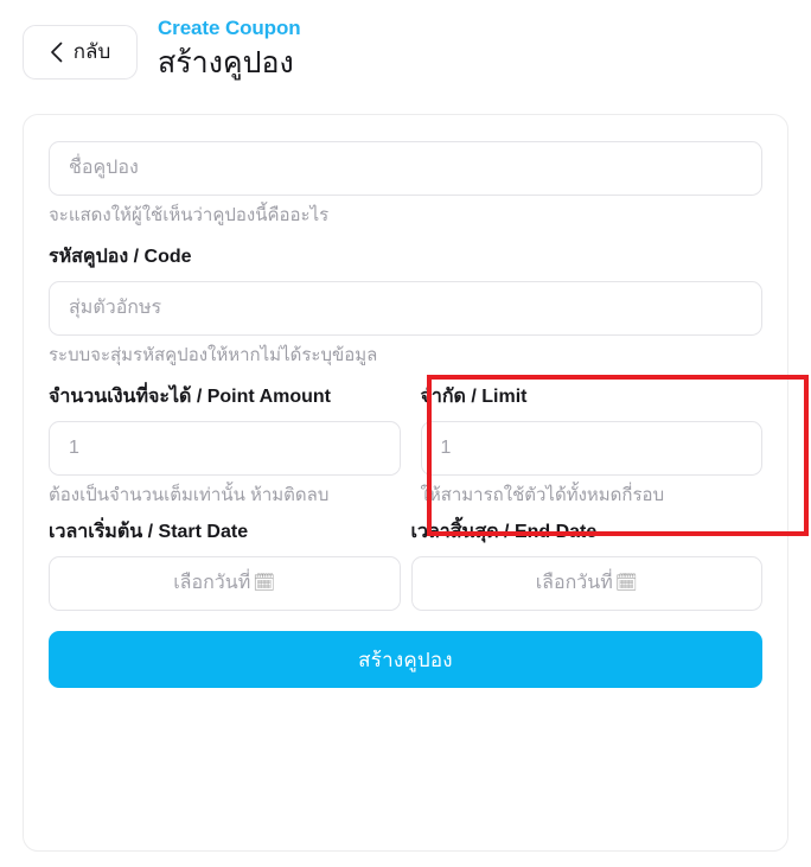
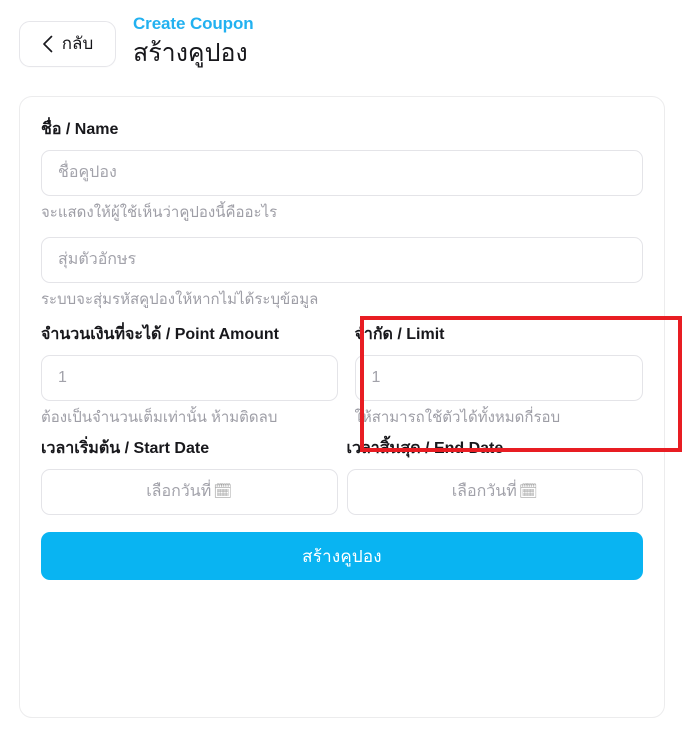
  กลับ
  Create Coupon
  สร้างคูปอง
+ ชื่อ / Name
  ชื่อคูปอง
  จะแสดงให้ผู้ใช้เห็นว่าคูปองนี้คืออะไร
- รหัสคูปอง / Code
  สุ่มตัวอักษร
  ระบบจะสุ่มรหัสคูปองให้หากไม่ได้ระบุข้อมูล
  จำนวนเงินที่จะได้ / Point Amount
  1
  ต้องเป็นจำนวนเต็มเท่านั้น ห้ามติดลบ
  จำกัด / Limit
  1
  ให้สามารถใช้ตัวได้ทั้งหมดกี่รอบ
  เวลาเริ่มต้น / Start Date
  เลือกวันที่🗓
  เวลาสิ้นสุด / End Date
  เลือกวันที่🗓
  สร้างคูปอง
